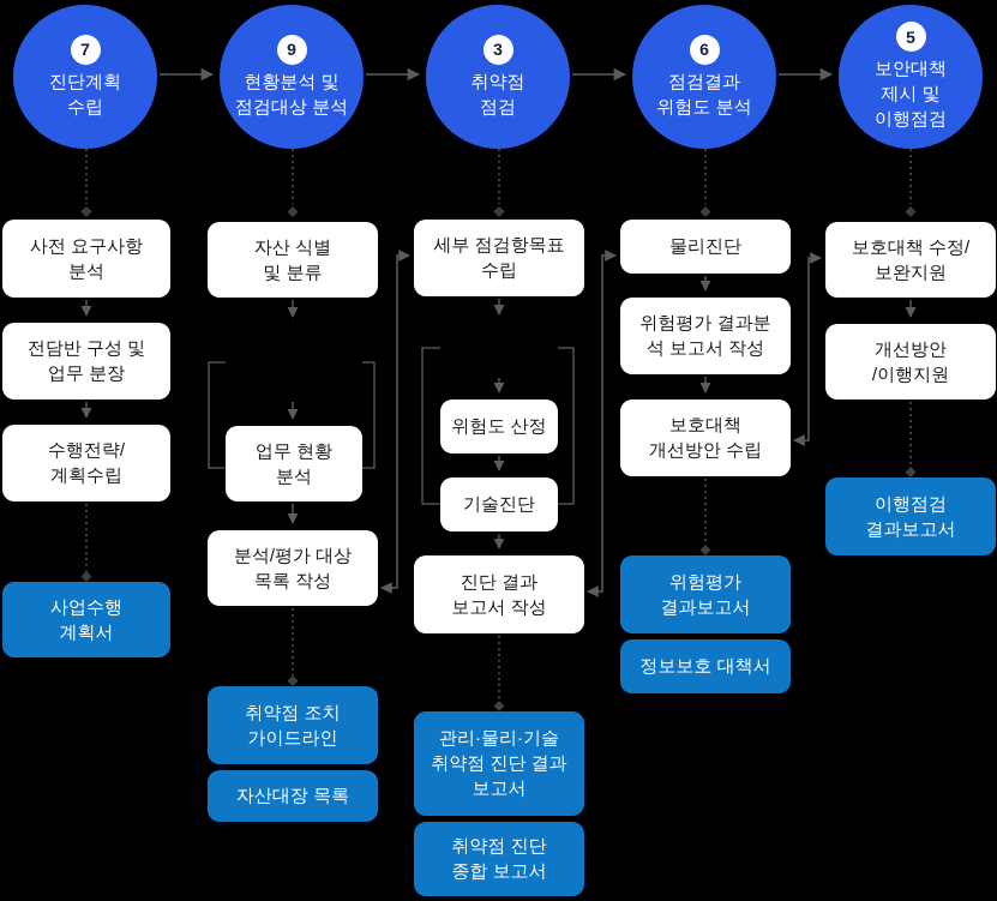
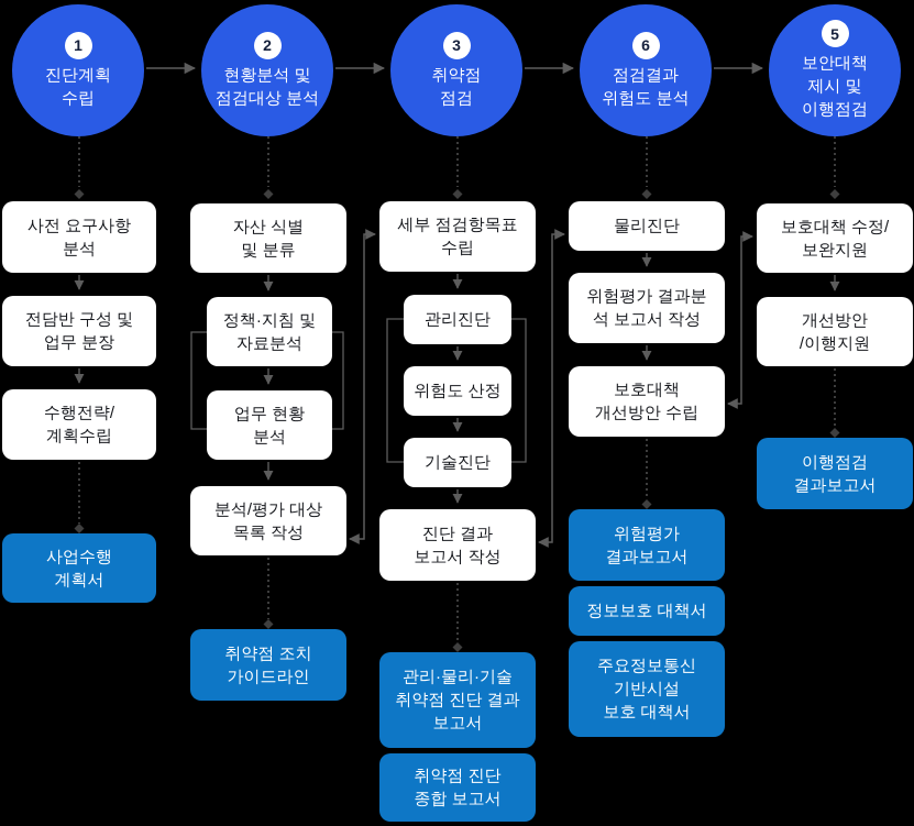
- 7
+ 1
  진단계획
  수립
- 9
+ 2
  현황분석 및
  점검대상 분석
  3
  취약점
  점검
  6
  점검결과
  위험도 분석
  5
  보안대책
  제시 및
  이행점검
  사전 요구사항
  분석
  전담반 구성 및
  업무 분장
  수행전략/
  계획수립
  사업수행
  계획서
  자산 식별
  및 분류
+ 정책·지침 및
+ 자료분석
  업무 현황
  분석
  분석/평가 대상
  목록 작성
  취약점 조치
  가이드라인
- 자산대장 목록
  세부 점검항목표
  수립
+ 관리진단
  위험도 산정
  기술진단
  진단 결과
  보고서 작성
  관리·물리·기술
  취약점 진단 결과
  보고서
  취약점 진단
  종합 보고서
  물리진단
  위험평가 결과분
  석 보고서 작성
  보호대책
  개선방안 수립
  위험평가
  결과보고서
  정보보호 대책서
+ 주요정보통신
+ 기반시설
+ 보호 대책서
  보호대책 수정/
  보완지원
  개선방안
  /이행지원
  이행점검
  결과보고서
